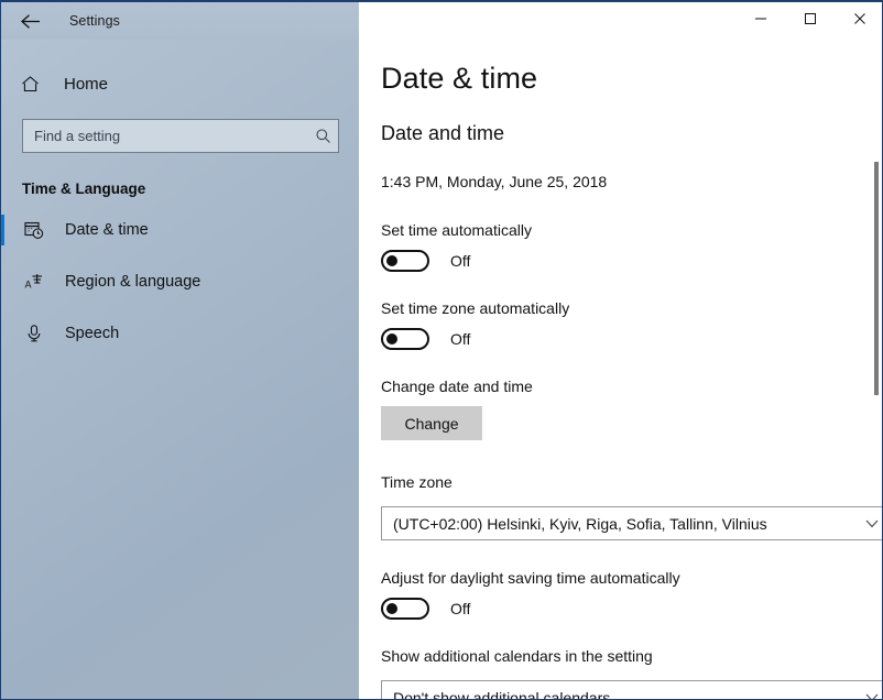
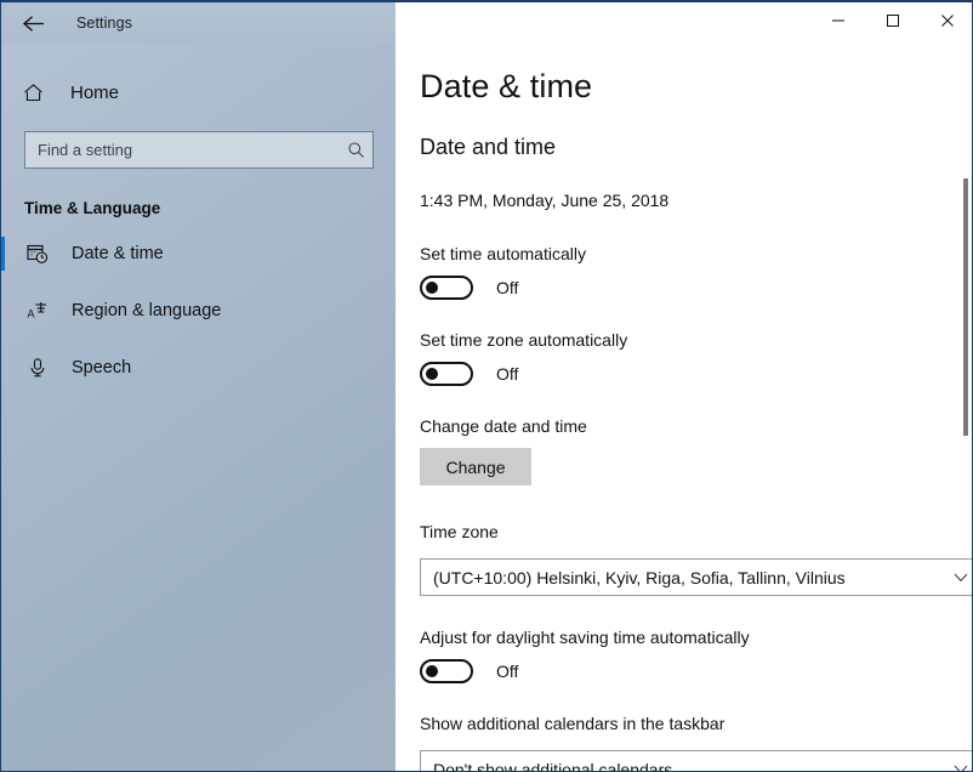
  Home
  Find a setting
  Time & Language
  Date & time
  A
  Region & language
  Speech
  Settings
  Date & time
  Date and time
  1:43 PM, Monday, June 25, 2018
  Set time automatically
  Off
  Set time zone automatically
  Off
  Change date and time
  Change
  Time zone
- (UTC+02:00) Helsinki, Kyiv, Riga, Sofia, Tallinn, Vilnius
+ (UTC+10:00) Helsinki, Kyiv, Riga, Sofia, Tallinn, Vilnius
  Adjust for daylight saving time automatically
  Off
- Show additional calendars in the setting
+ Show additional calendars in the taskbar
  Don't show additional calendars
